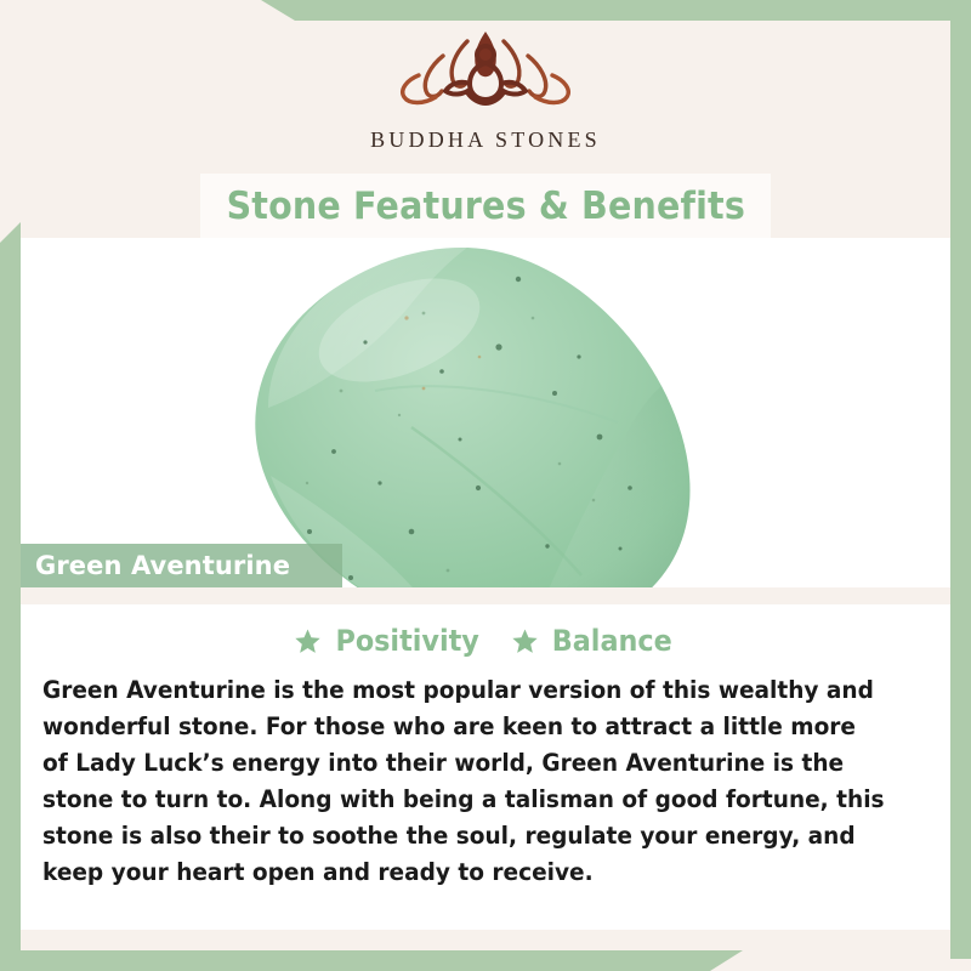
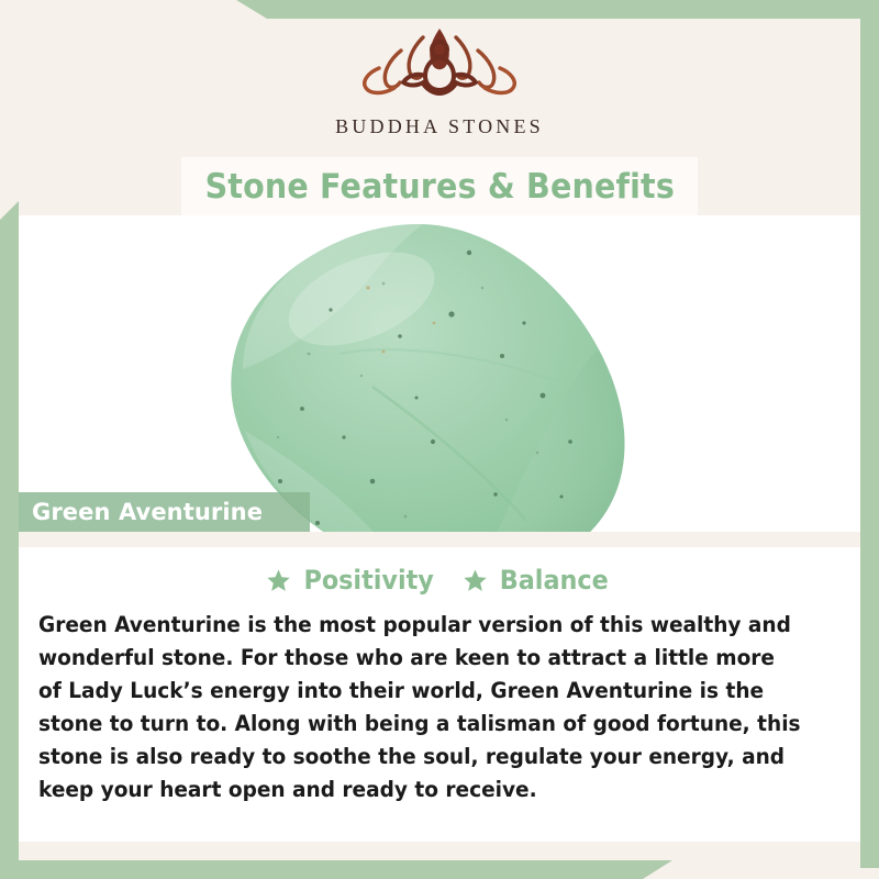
  BUDDHA STONES
  Stone Features & Benefits
  Green Aventurine
  Positivity
  Balance
- Green Aventurine is the most popular version of this wealthy and wonderful stone. For those who are keen to attract a little more of Lady Luck’s energy into their world, Green Aventurine is the stone to turn to. Along with being a talisman of good fortune, this stone is also their to soothe the soul, regulate your energy, and keep your heart open and ready to receive.
+ Green Aventurine is the most popular version of this wealthy and wonderful stone. For those who are keen to attract a little more of Lady Luck’s energy into their world, Green Aventurine is the stone to turn to. Along with being a talisman of good fortune, this stone is also ready to soothe the soul, regulate your energy, and keep your heart open and ready to receive.
